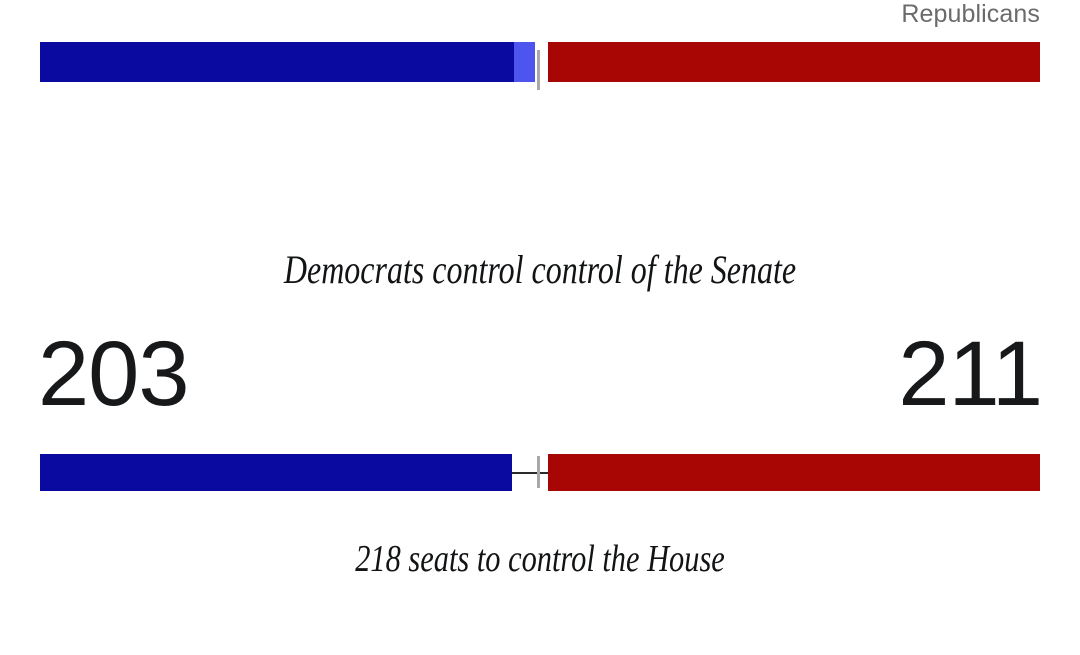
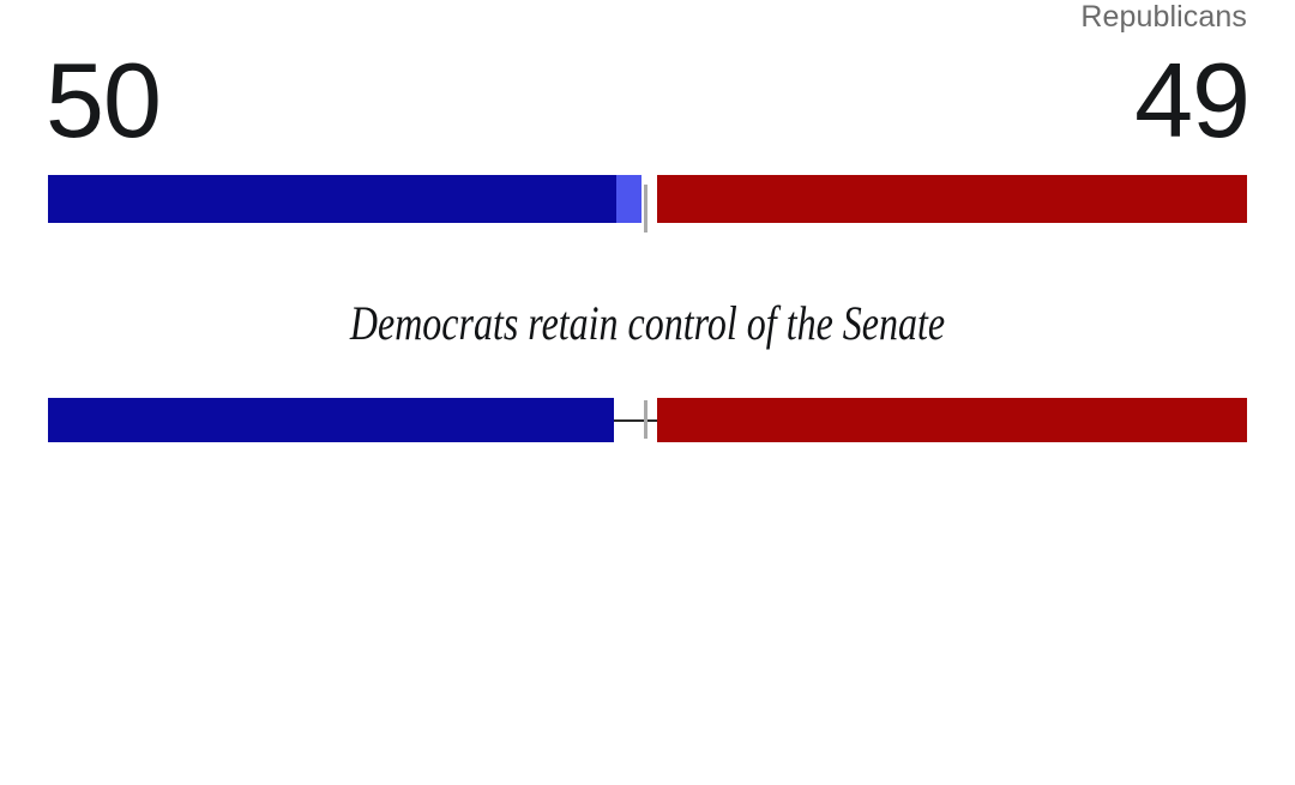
  Republicans
+ 50
+ 49
- Democrats control control of the Senate
+ Democrats retain control of the Senate
- 203
- 211
- 218 seats to control the House
